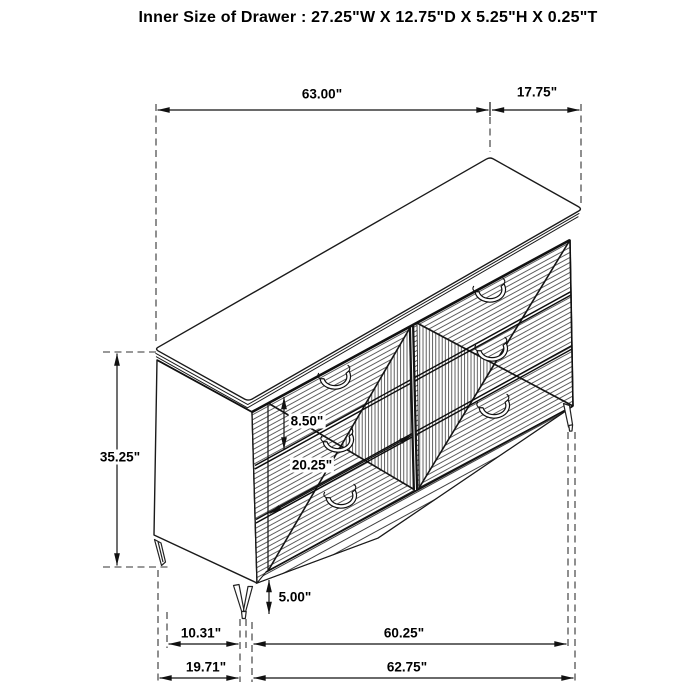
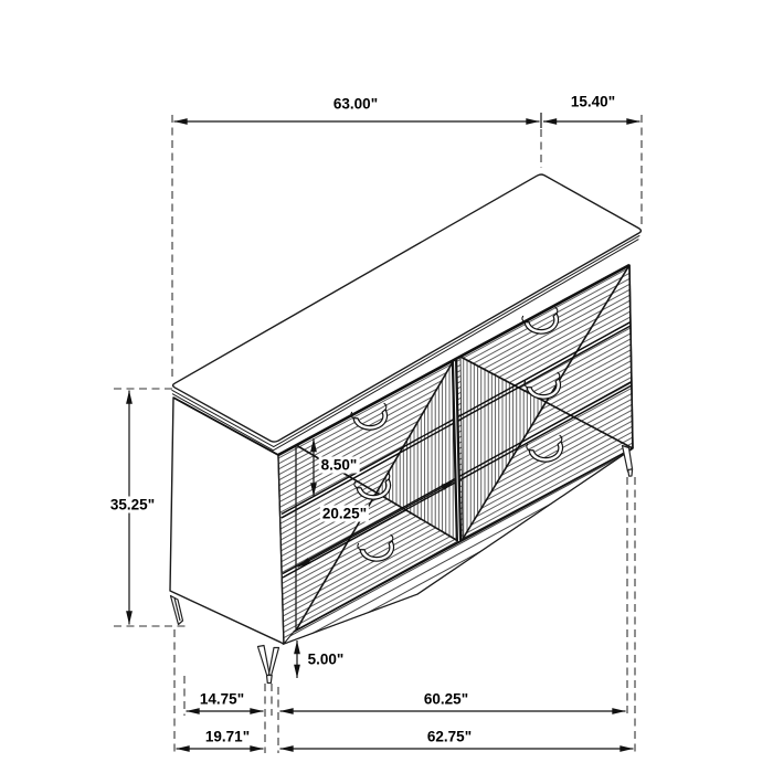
- Inner Size of Drawer : 27.25"W X 12.75"D X 5.25"H X 0.25"T
  63.00"
- 17.75"
+ 15.40"
  35.25"
  8.50"
  20.25"
  5.00"
- 10.31"
+ 14.75"
  60.25"
  19.71"
  62.75"
